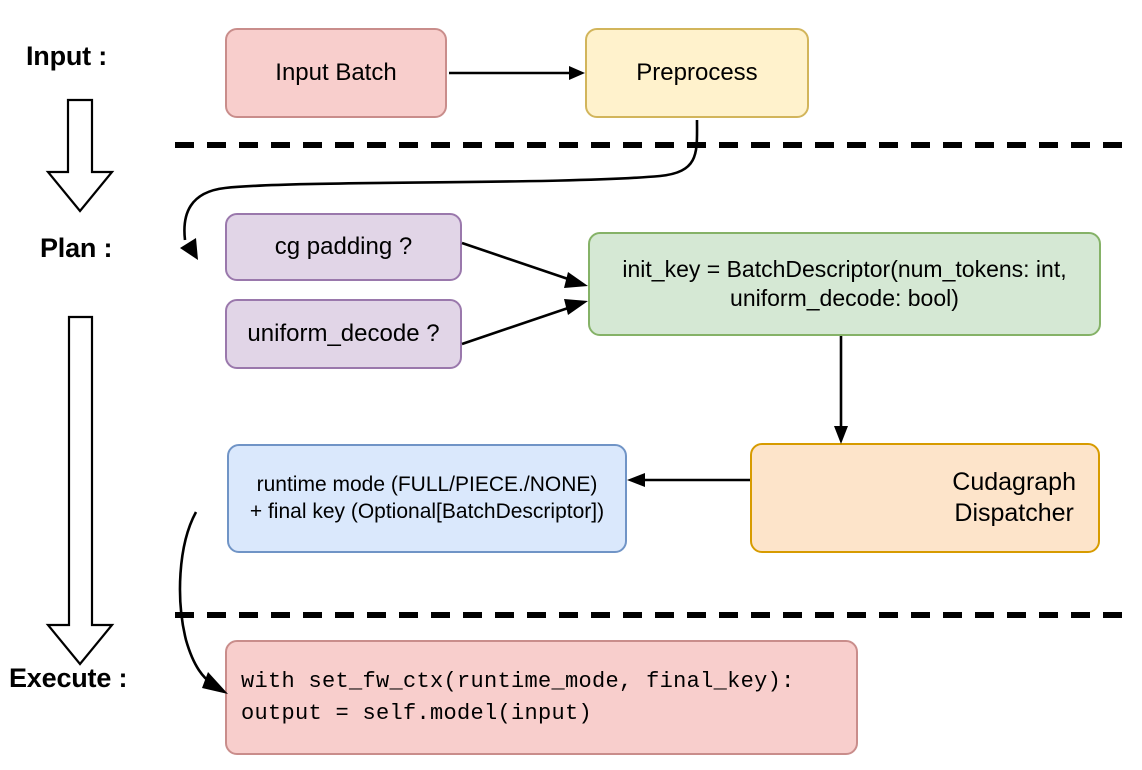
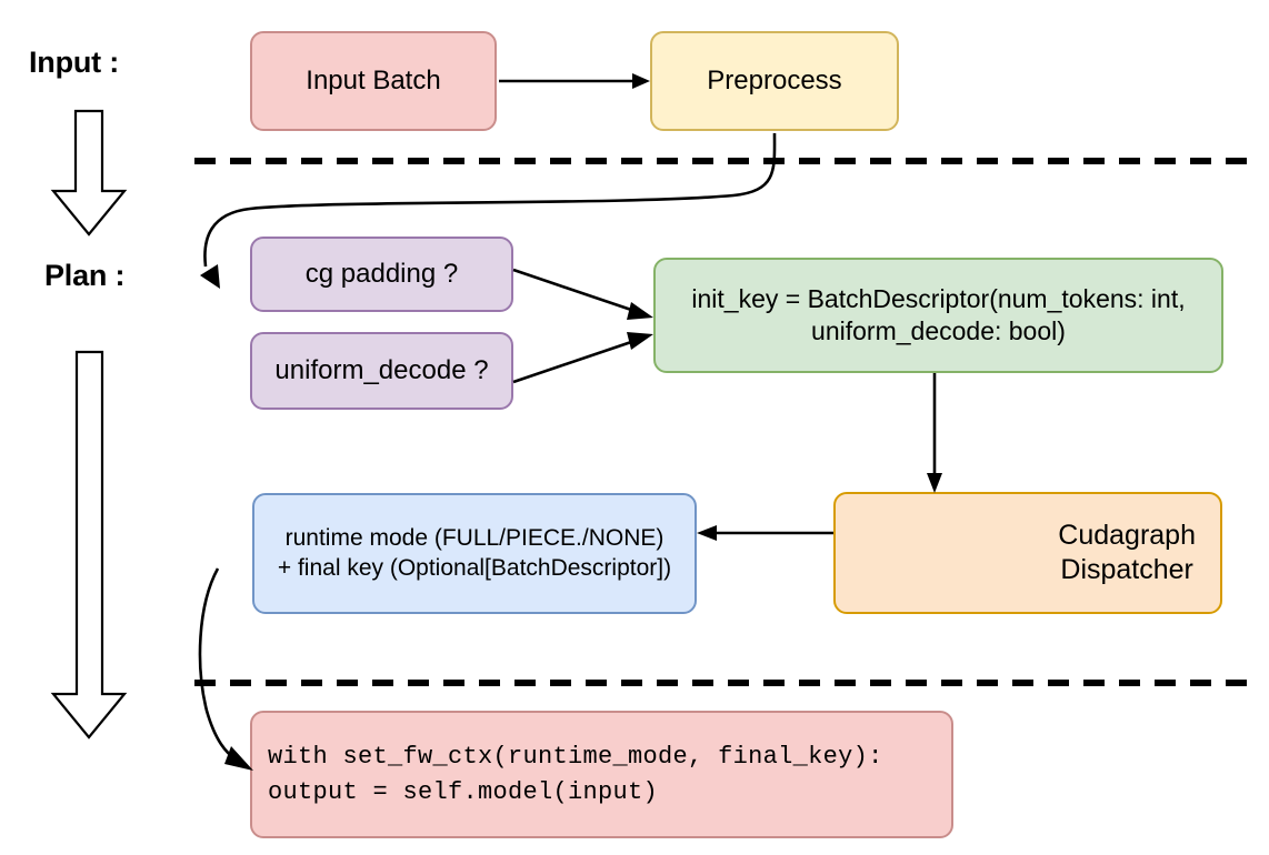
  Input :
  Plan :
- Execute :
  Input Batch
  Preprocess
  cg padding ?
  uniform_decode ?
  init_key = BatchDescriptor(num_tokens: int,
  uniform_decode: bool)
  Cudagraph
  Dispatcher
  runtime mode (FULL/PIECE./NONE)
  + final key (Optional[BatchDescriptor])
  with set_fw_ctx(runtime_mode, final_key):
  output = self.model(input)
